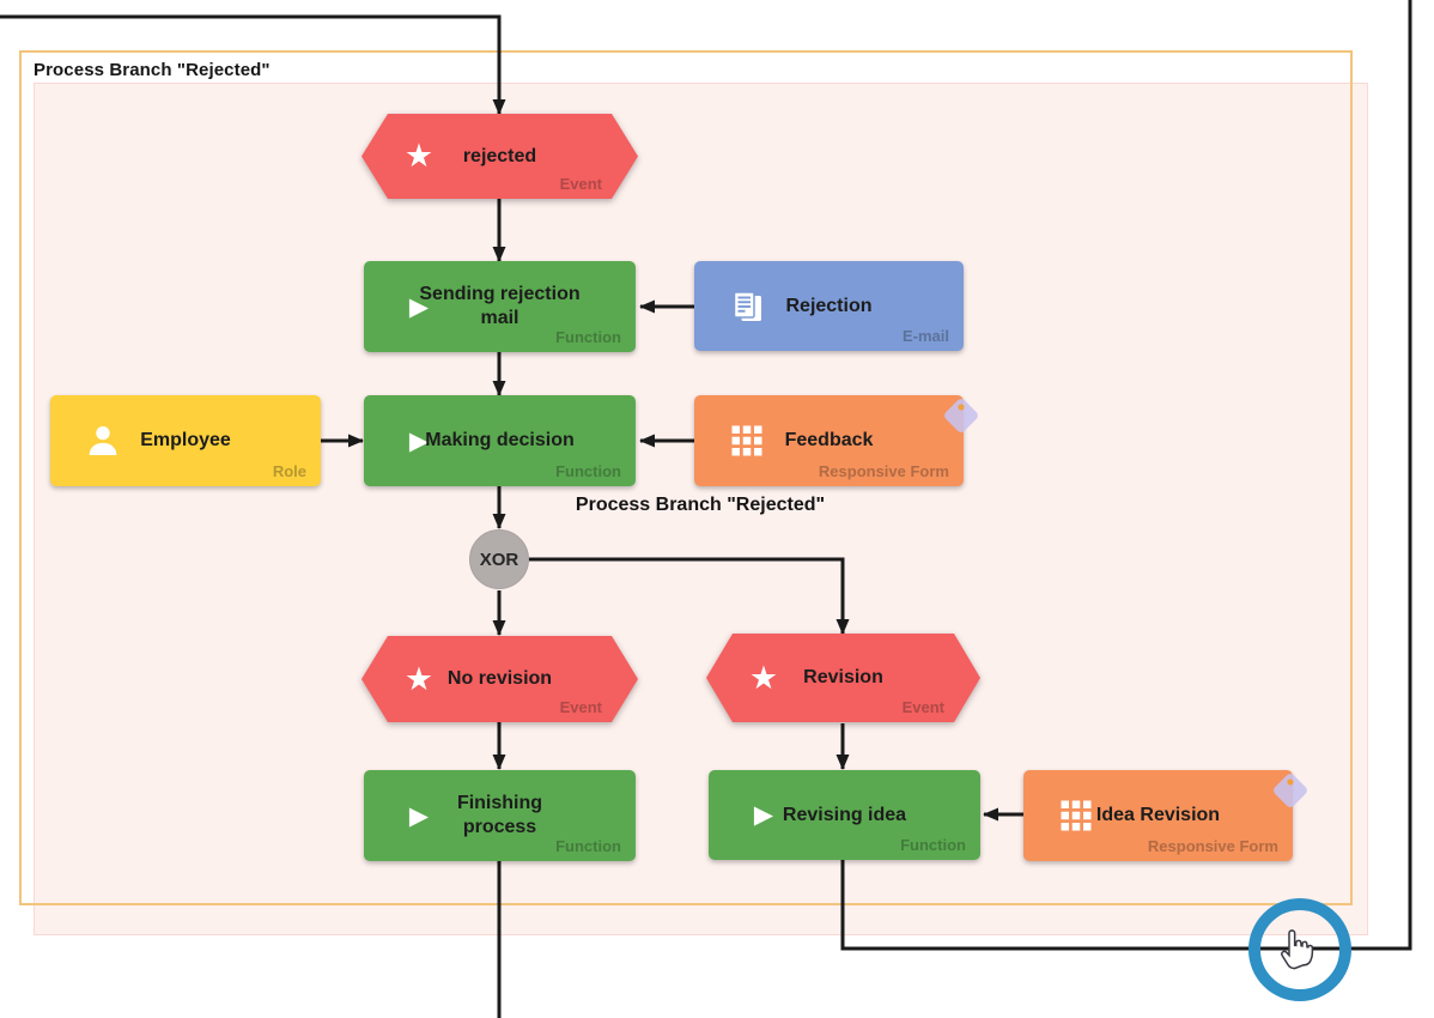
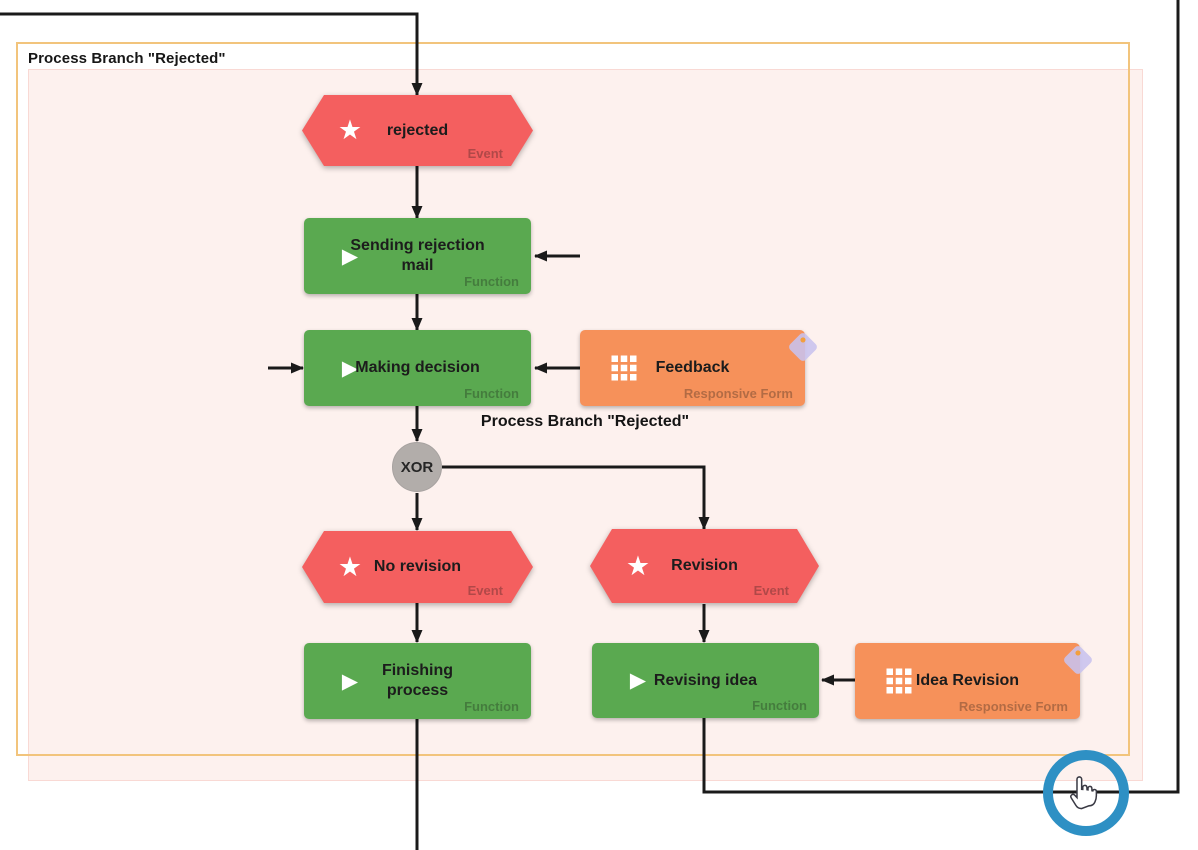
  Process Branch "Rejected"
  Process Branch "Rejected"
  ★
  rejected
  Event
  ▶
  Sending rejection mail
  Function
- Rejection
- E-mail
- Employee
- Role
  ▶
  Making decision
  Function
  Feedback
  Responsive Form
  XOR
  ★
  No revision
  Event
  ★
  Revision
  Event
  ▶
  Finishing process
  Function
  ▶
  Revising idea
  Function
  Idea Revision
  Responsive Form
